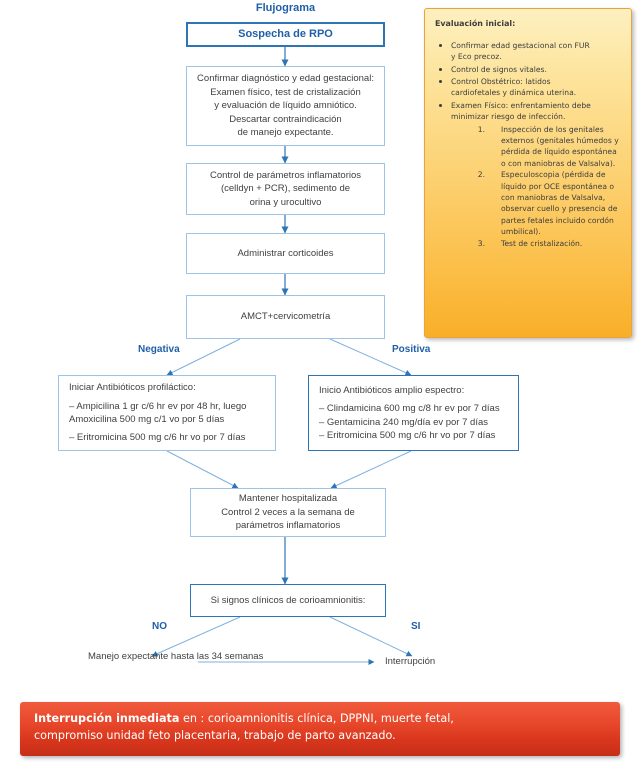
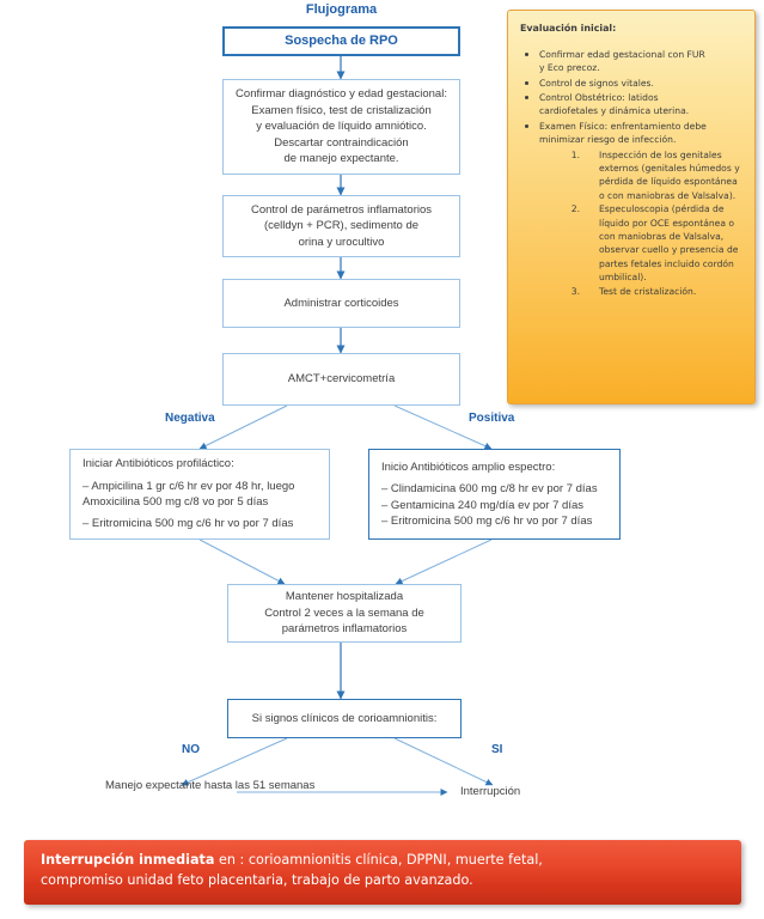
  Flujograma
  Sospecha de RPO
  Confirmar diagnóstico y edad gestacional:
  Examen físico, test de cristalización
  y evaluación de líquido amniótico.
  Descartar contraindicación
  de manejo expectante.
  Control de parámetros inflamatorios
  (celldyn + PCR), sedimento de
  orina y urocultivo
  Administrar corticoides
  AMCT+cervicometría
  Negativa
  Positiva
  Iniciar Antibióticos profiláctico:
  – Ampicilina 1 gr c/6 hr ev por 48 hr, luego
- Amoxicilina 500 mg c/1 vo por 5 días
+ Amoxicilina 500 mg c/8 vo por 5 días
  – Eritromicina 500 mg c/6 hr vo por 7 días
  Inicio Antibióticos amplio espectro:
  – Clindamicina 600 mg c/8 hr ev por 7 días
  – Gentamicina 240 mg/día ev por 7 días
  – Eritromicina 500 mg c/6 hr vo por 7 días
  Mantener hospitalizada
  Control 2 veces a la semana de
  parámetros inflamatorios
  Si signos clínicos de corioamnionitis:
  NO
  SI
- Manejo expectante hasta las 34 semanas
+ Manejo expectante hasta las 51 semanas
  Interrupción
  Evaluación inicial:
  Confirmar edad gestacional con FUR
  y Eco precoz.
  Control de signos vitales.
  Control Obstétrico: latidos
  cardiofetales y dinámica uterina.
  Examen Físico: enfrentamiento debe
  minimizar riesgo de infección.
  1.
  Inspección de los genitales externos (genitales húmedos y pérdida de líquido espontánea o con maniobras de Valsalva).
  2.
  Especuloscopia (pérdida de líquido por OCE espontánea o con maniobras de Valsalva, observar cuello y presencia de partes fetales incluido cordón umbilical).
  3.
  Test de cristalización.
  Interrupción inmediata en : corioamnionitis clínica, DPPNI, muerte fetal,
  compromiso unidad feto placentaria, trabajo de parto avanzado.
